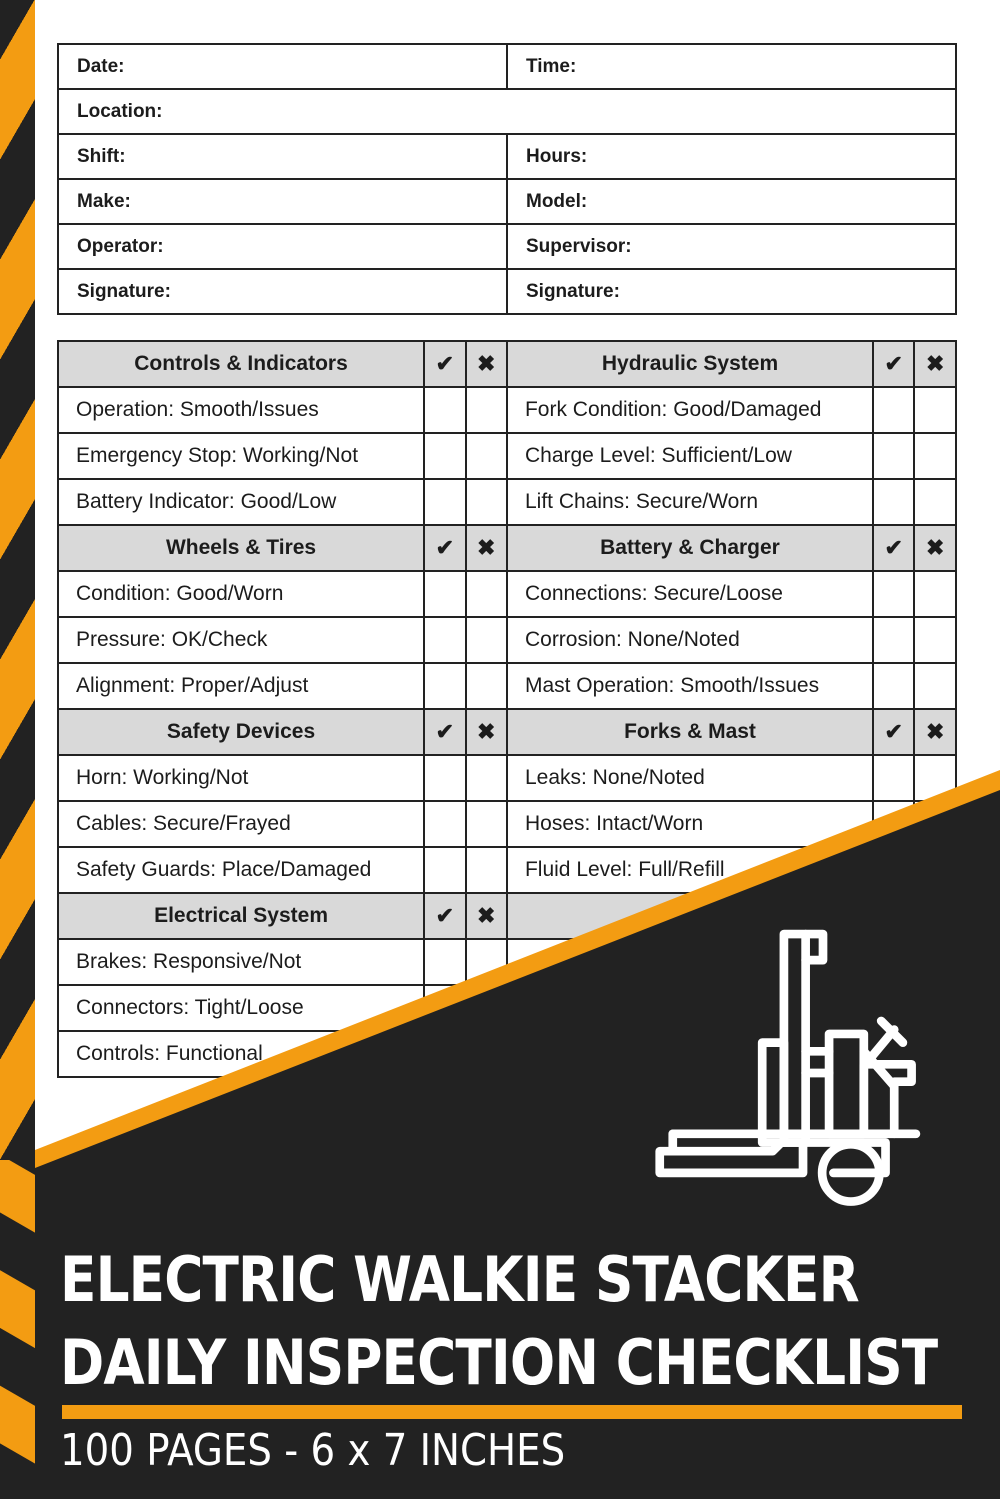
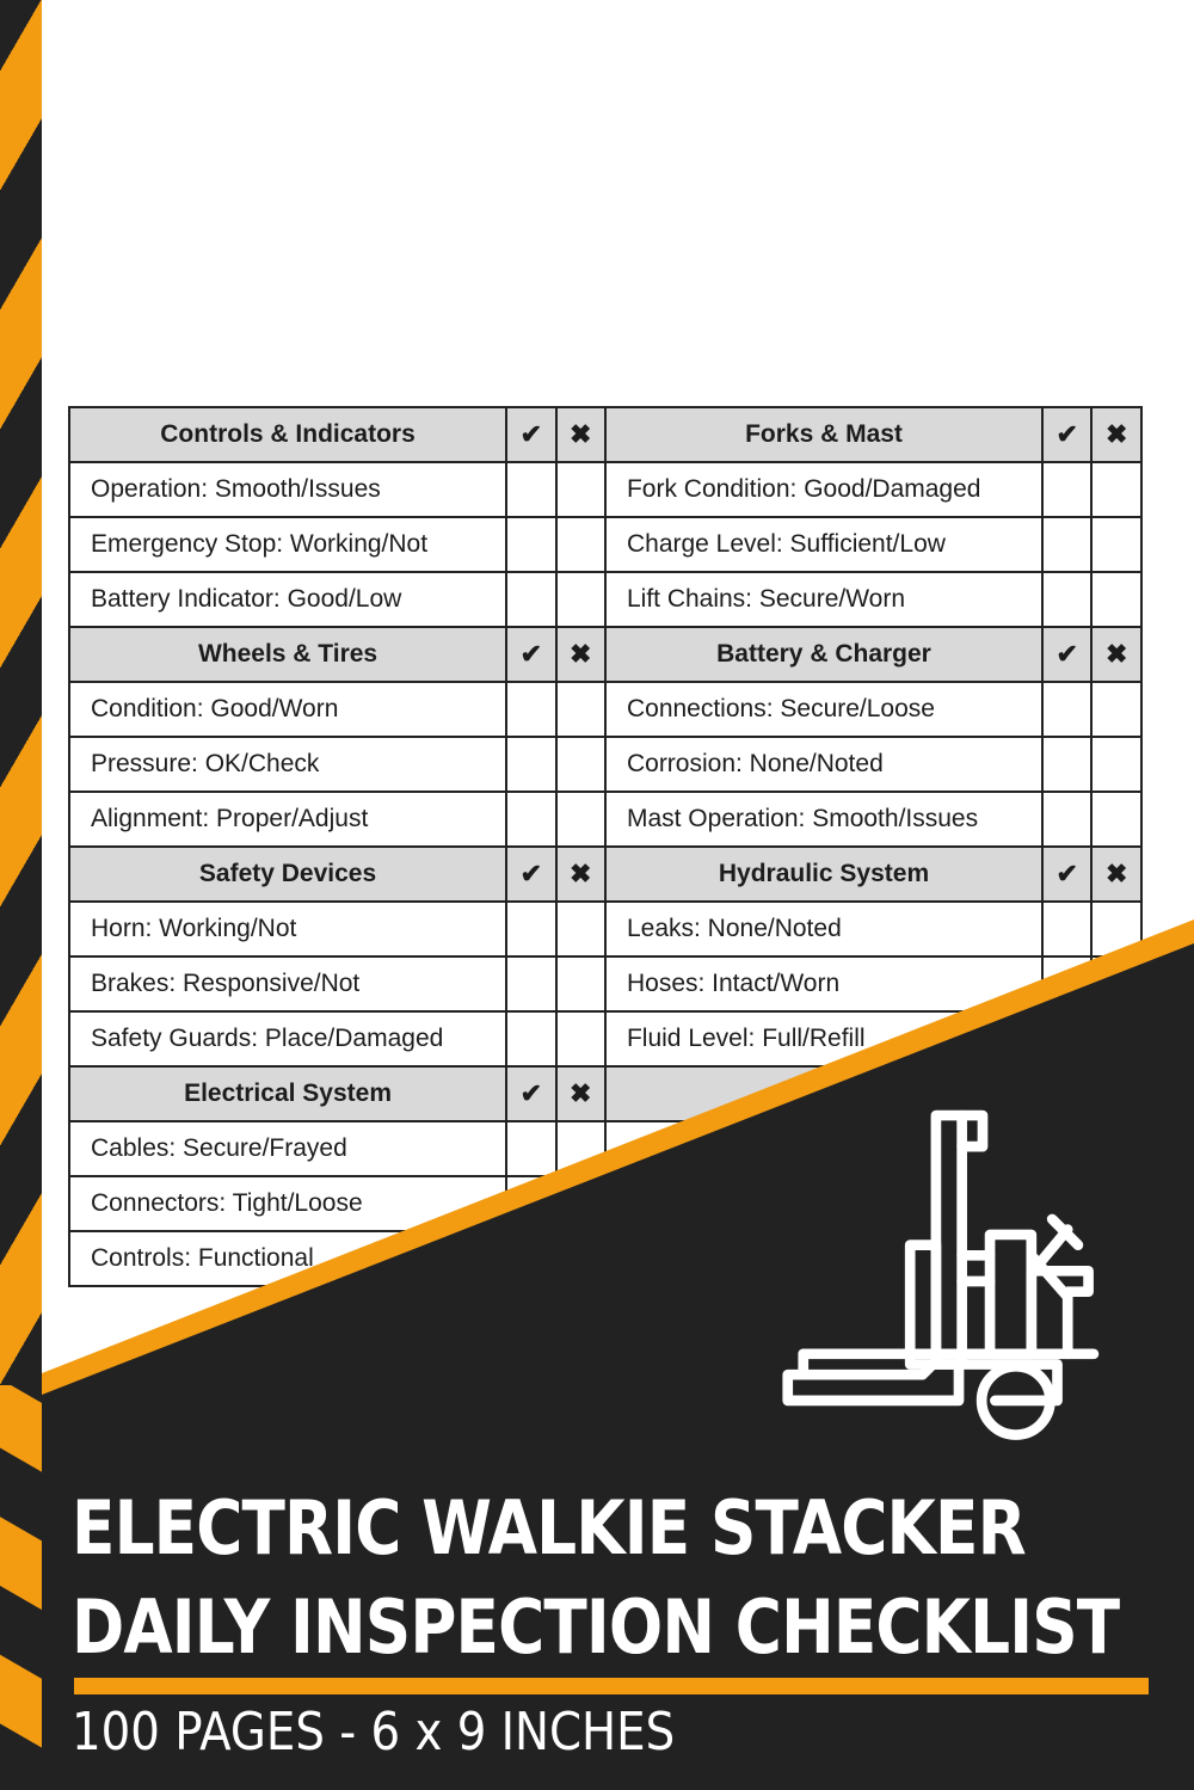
- Date:	Time:
- Location:
- Shift:	Hours:
- Make:	Model:
- Operator:	Supervisor:
- Signature:	Signature:
- Controls & Indicators	✔	✖	Hydraulic System	✔	✖
+ Controls & Indicators	✔	✖	Forks & Mast	✔	✖
  Operation: Smooth/Issues			Fork Condition: Good/Damaged
  Emergency Stop: Working/Not			Charge Level: Sufficient/Low
  Battery Indicator: Good/Low			Lift Chains: Secure/Worn
  Wheels & Tires	✔	✖	Battery & Charger	✔	✖
  Condition: Good/Worn			Connections: Secure/Loose
  Pressure: OK/Check			Corrosion: None/Noted
  Alignment: Proper/Adjust			Mast Operation: Smooth/Issues
- Safety Devices	✔	✖	Forks & Mast	✔	✖
+ Safety Devices	✔	✖	Hydraulic System	✔	✖
  Horn: Working/Not			Leaks: None/Noted
- Cables: Secure/Frayed			Hoses: Intact/Worn
+ Brakes: Responsive/Not			Hoses: Intact/Worn
  Safety Guards: Place/Damaged			Fluid Level: Full/Refill
  Electrical System	✔	✖
- Brakes: Responsive/Not
+ Cables: Secure/Frayed
  Connectors: Tight/Loose
  Controls: Functional
  ELECTRIC WALKIE STACKER
  DAILY INSPECTION CHECKLIST
- 100 PAGES - 6 x 7 INCHES
+ 100 PAGES - 6 x 9 INCHES
